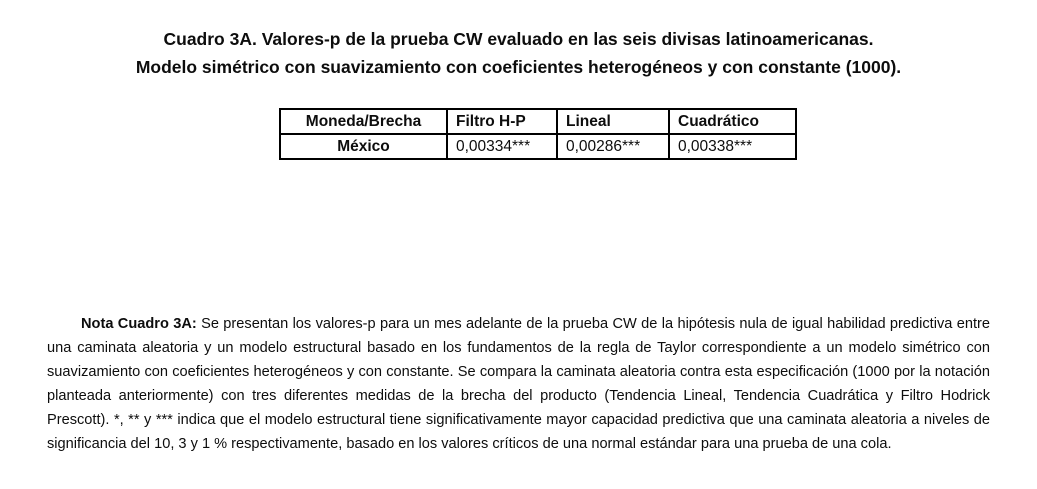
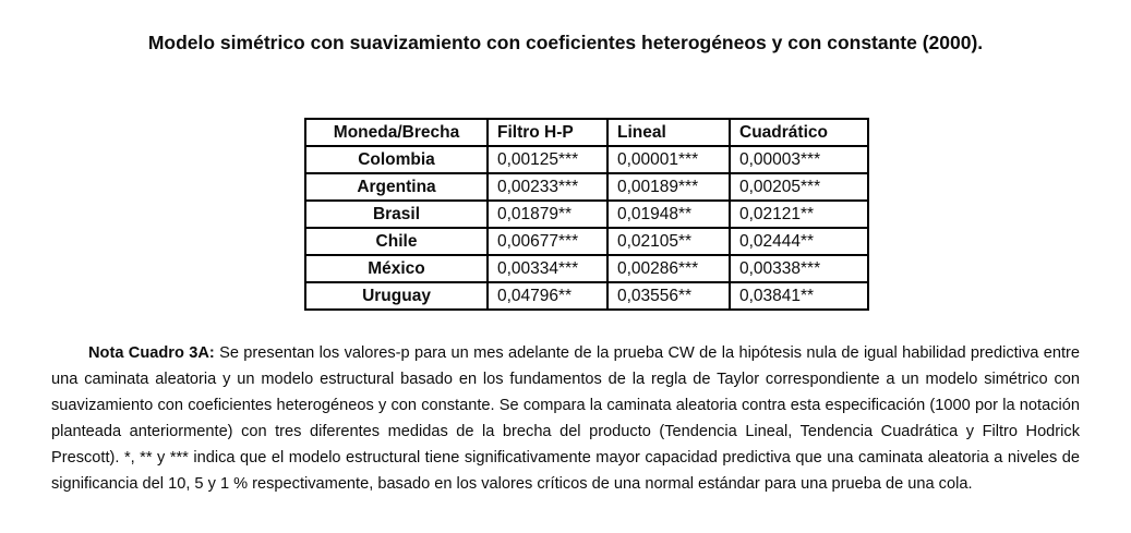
- Cuadro 3A. Valores-p de la prueba CW evaluado en las seis divisas latinoamericanas.
- Modelo simétrico con suavizamiento con coeficientes heterogéneos y con constante (1000).
+ Modelo simétrico con suavizamiento con coeficientes heterogéneos y con constante (2000).
  Moneda/Brecha	Filtro H-P	Lineal	Cuadrático
+ Colombia	0,00125***	0,00001***	0,00003***
+ Argentina	0,00233***	0,00189***	0,00205***
+ Brasil	0,01879**	0,01948**	0,02121**
+ Chile	0,00677***	0,02105**	0,02444**
  México	0,00334***	0,00286***	0,00338***
+ Uruguay	0,04796**	0,03556**	0,03841**
- Nota Cuadro 3A: Se presentan los valores-p para un mes adelante de la prueba CW de la hipótesis nula de igual habilidad predictiva entre una caminata aleatoria y un modelo estructural basado en los fundamentos de la regla de Taylor correspondiente a un modelo simétrico con suavizamiento con coeficientes heterogéneos y con constante. Se compara la caminata aleatoria contra esta especificación (1000 por la notación planteada anteriormente) con tres diferentes medidas de la brecha del producto (Tendencia Lineal, Tendencia Cuadrática y Filtro Hodrick Prescott). *, ** y *** indica que el modelo estructural tiene significativamente mayor capacidad predictiva que una caminata aleatoria a niveles de significancia del 10, 3 y 1 % respectivamente, basado en los valores críticos de una normal estándar para una prueba de una cola.
+ Nota Cuadro 3A: Se presentan los valores-p para un mes adelante de la prueba CW de la hipótesis nula de igual habilidad predictiva entre una caminata aleatoria y un modelo estructural basado en los fundamentos de la regla de Taylor correspondiente a un modelo simétrico con suavizamiento con coeficientes heterogéneos y con constante. Se compara la caminata aleatoria contra esta especificación (1000 por la notación planteada anteriormente) con tres diferentes medidas de la brecha del producto (Tendencia Lineal, Tendencia Cuadrática y Filtro Hodrick Prescott). *, ** y *** indica que el modelo estructural tiene significativamente mayor capacidad predictiva que una caminata aleatoria a niveles de significancia del 10, 5 y 1 % respectivamente, basado en los valores críticos de una normal estándar para una prueba de una cola.
